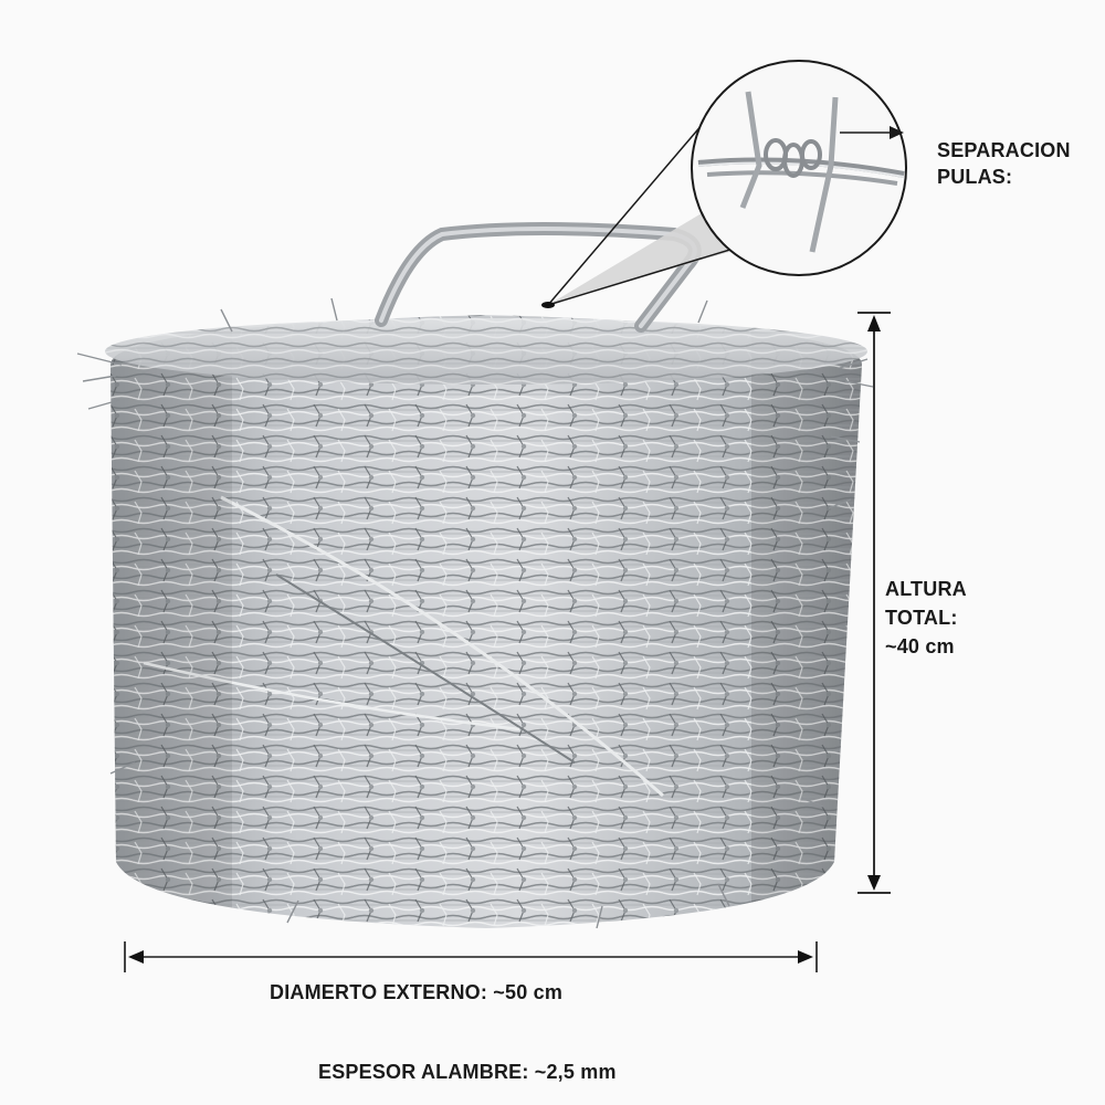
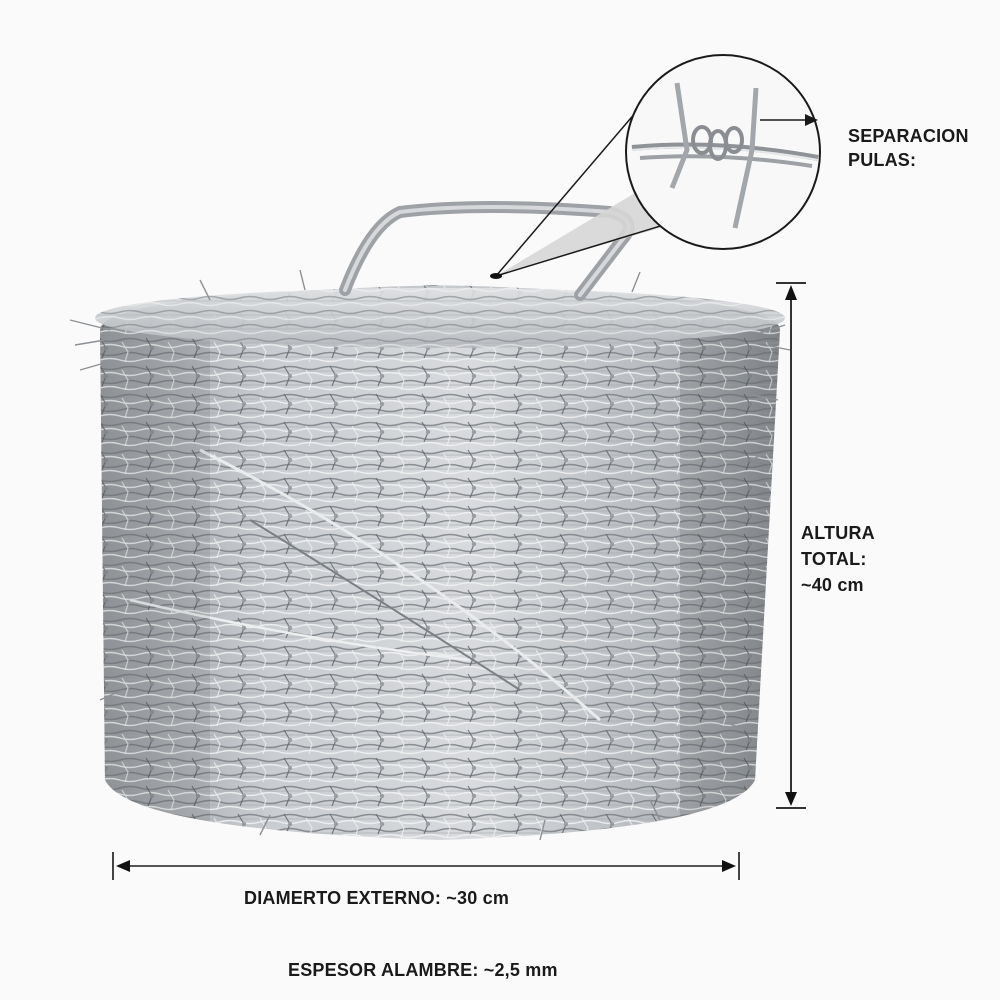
  SEPARACION
  PULAS:
  ALTURA
  TOTAL:
  ~40 cm
- DIAMERTO EXTERNO: ~50 cm
+ DIAMERTO EXTERNO: ~30 cm
  ESPESOR ALAMBRE: ~2,5 mm
